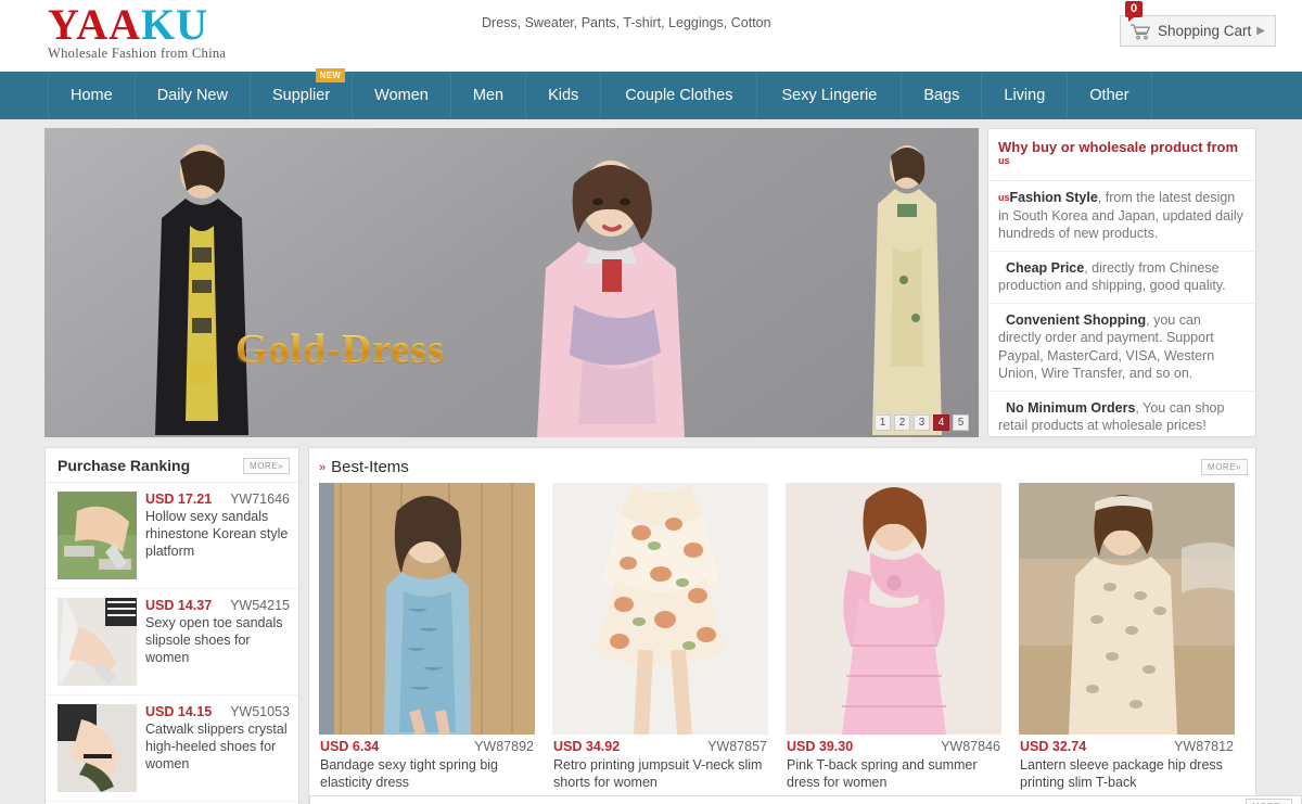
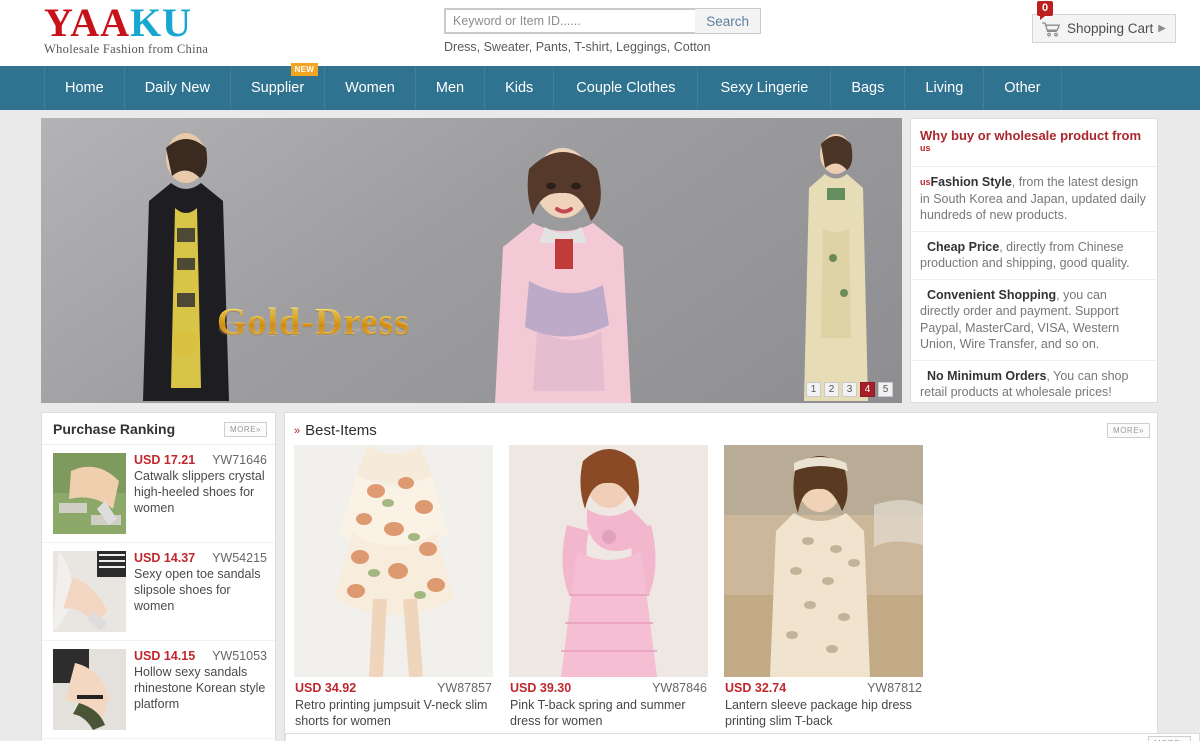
  YAAKU
  Wholesale Fashion from China
+ Keyword or Item ID......
+ Search
  Dress, Sweater, Pants, T-shirt, Leggings, Cotton
  0
  Shopping Cart
  ▶
  Home
  Daily New
  Supplier
  NEW
  Women
  Men
  Kids
  Couple Clothes
  Sexy Lingerie
  Bags
  Living
  Other
  Gold-Dress
  1
  2
  3
  4
  5
  Why buy or wholesale product from us
  usFashion Style, from the latest design in South Korea and Japan, updated daily hundreds of new products.
  Cheap Price, directly from Chinese production and shipping, good quality.
  Convenient Shopping, you can directly order and payment. Support Paypal, MasterCard, VISA, Western Union, Wire Transfer, and so on.
  No Minimum Orders, You can shop retail products at wholesale prices!
  Purchase Ranking
  MORE»
  USD 17.21
  YW71646
- Hollow sexy sandals rhinestone Korean style platform
+ Catwalk slippers crystal high-heeled shoes for women
  USD 14.37
  YW54215
  Sexy open toe sandals slipsole shoes for women
  USD 14.15
  YW51053
- Catwalk slippers crystal high-heeled shoes for women
+ Hollow sexy sandals rhinestone Korean style platform
  »
  Best-Items
  MORE»
- USD 6.34
- YW87892
- Bandage sexy tight spring big elasticity dress
  USD 34.92
  YW87857
  Retro printing jumpsuit V-neck slim shorts for women
  USD 39.30
  YW87846
  Pink T-back spring and summer dress for women
  USD 32.74
  YW87812
  Lantern sleeve package hip dress printing slim T-back
